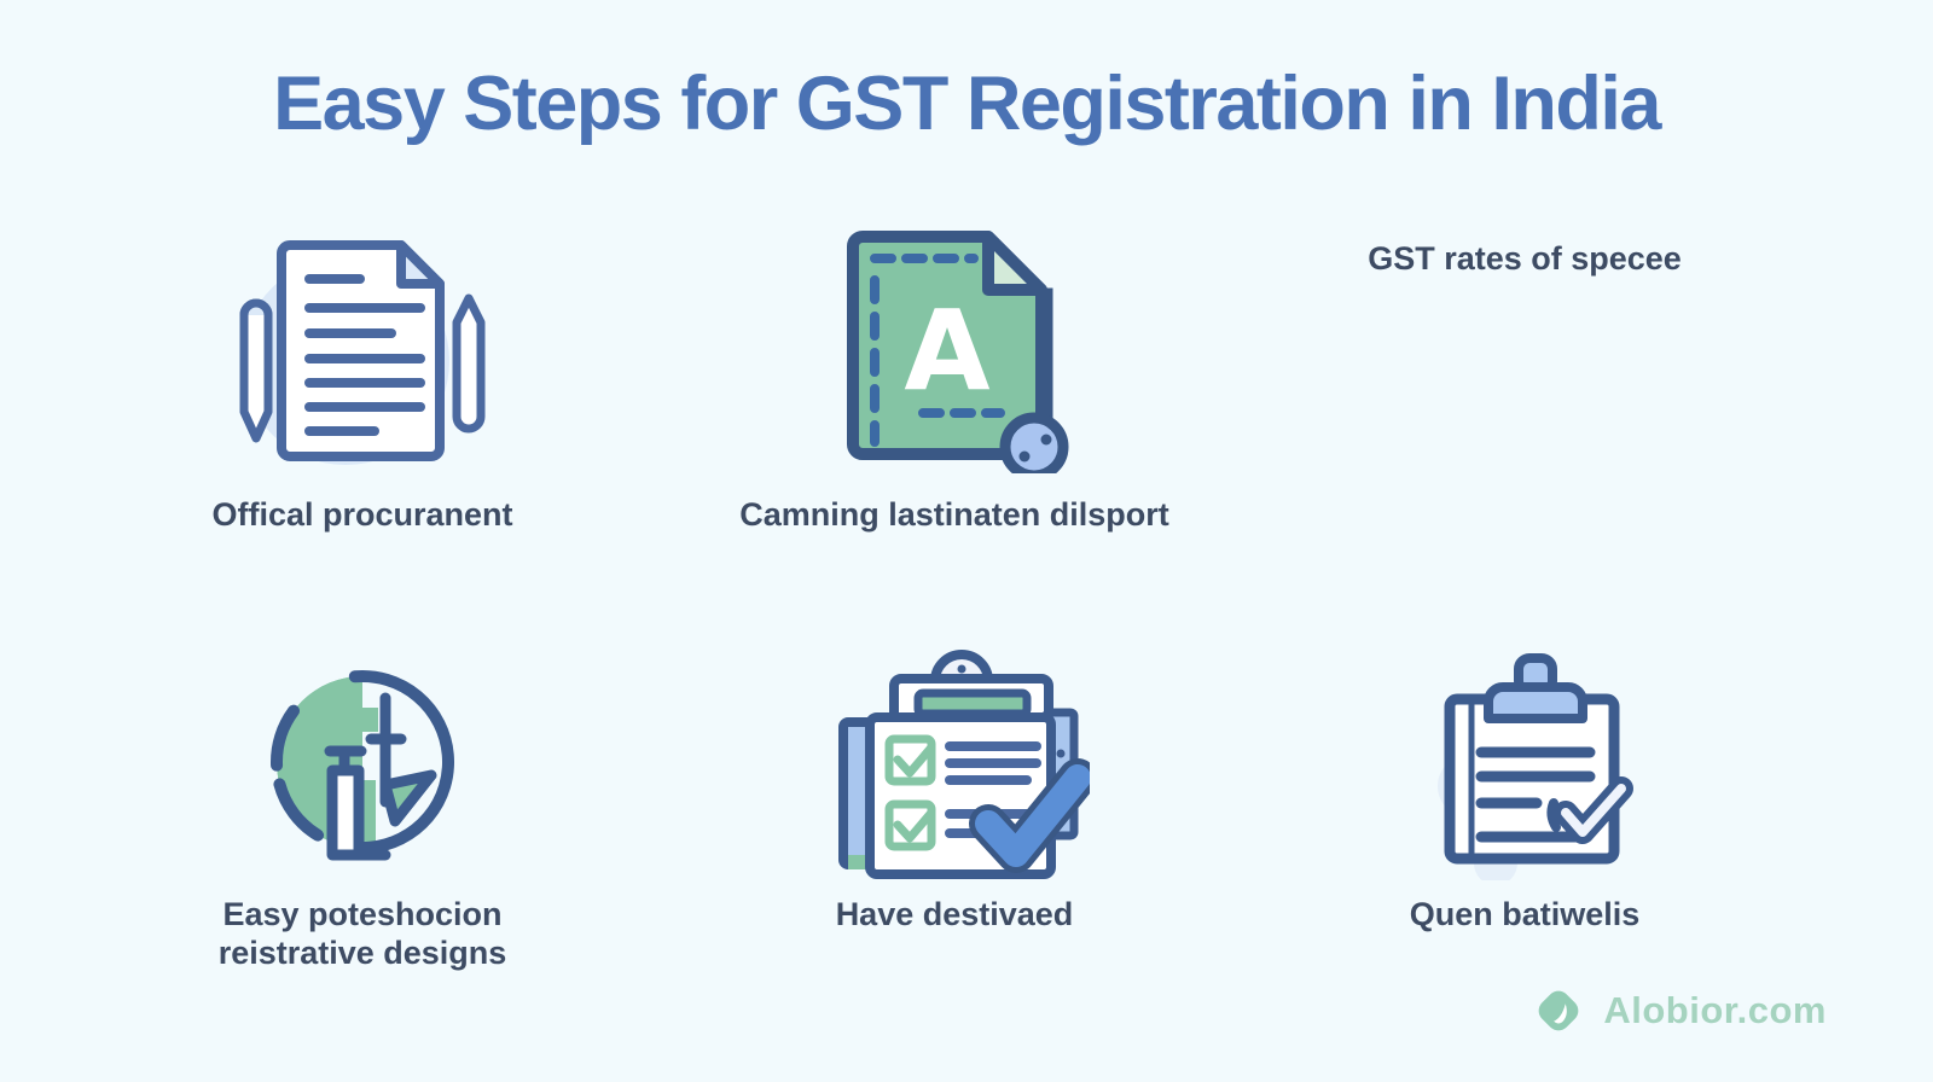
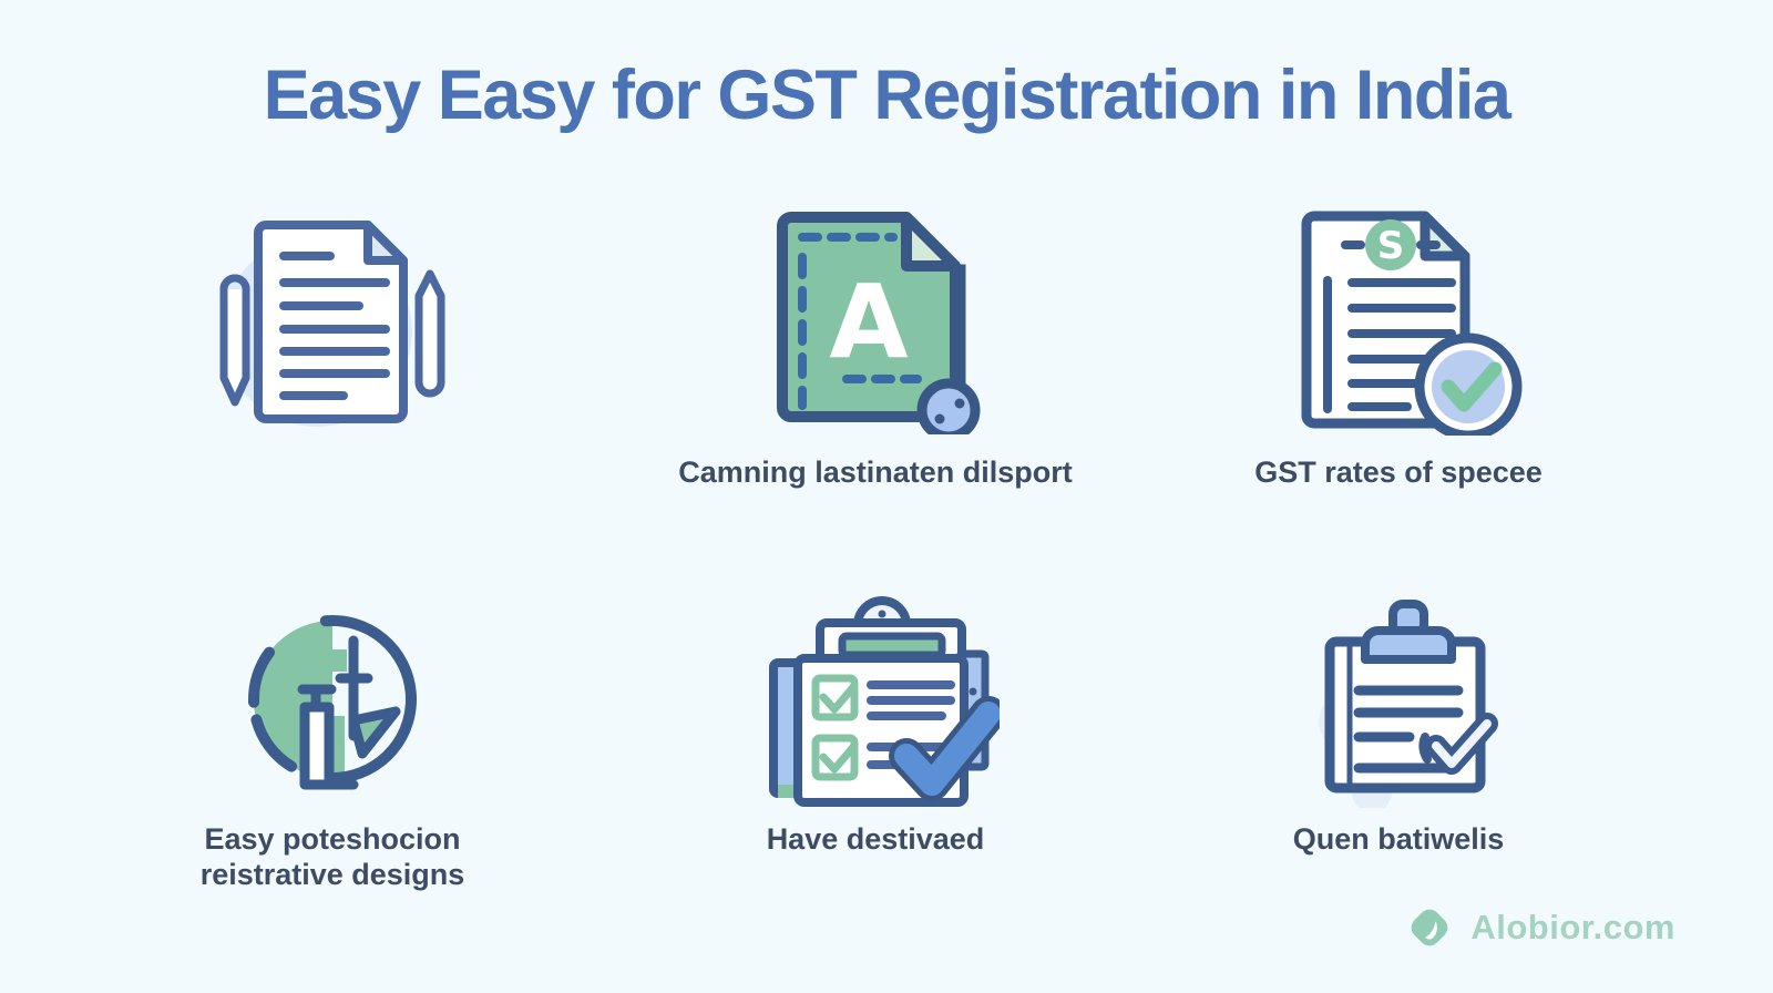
- Easy Steps for GST Registration in India
+ Easy Easy for GST Registration in India
- Offical procuranent
  A
  Camning lastinaten dilsport
+ S
  GST rates of specee
  Easy poteshocion reistrative designs
  Have destivaed
  Quen batiwelis
  Alobior.com
